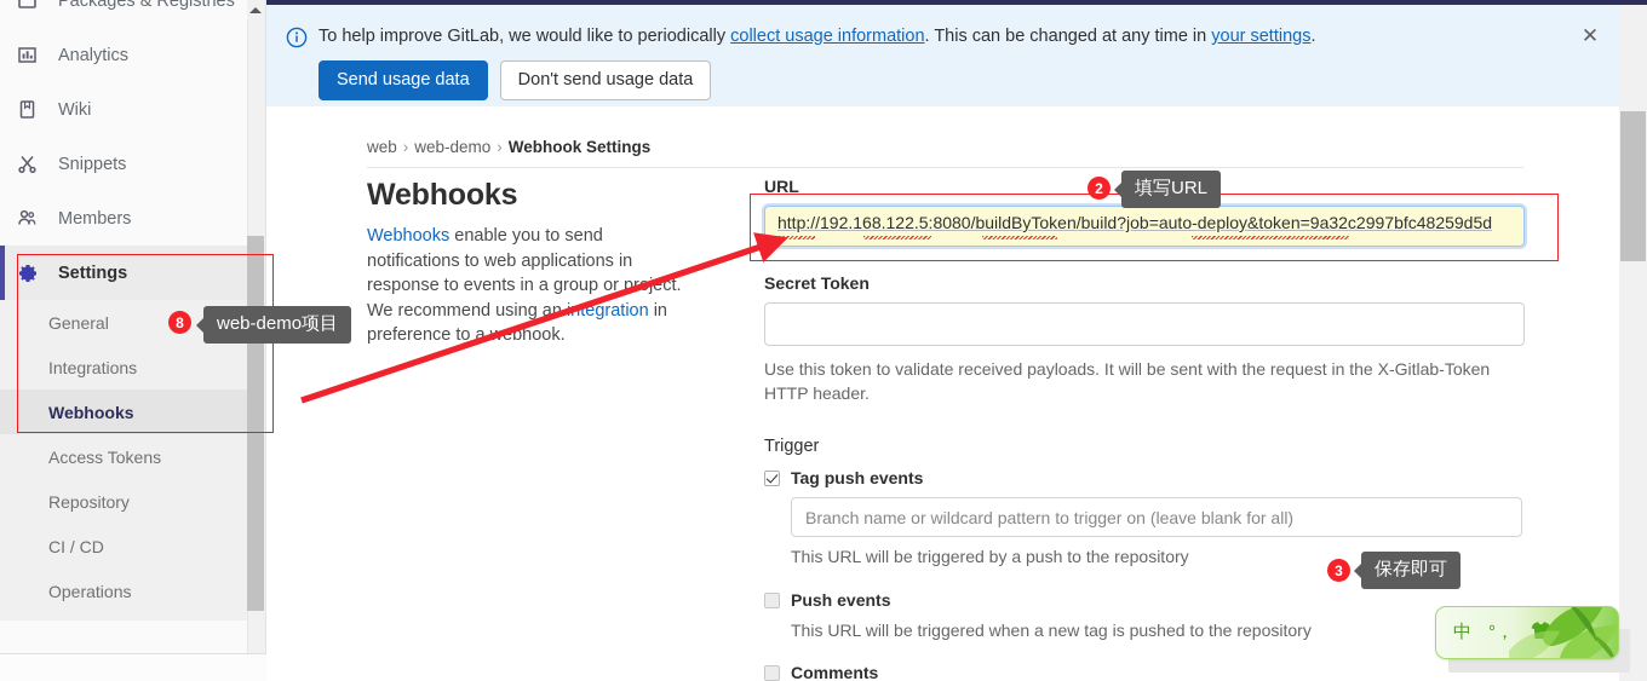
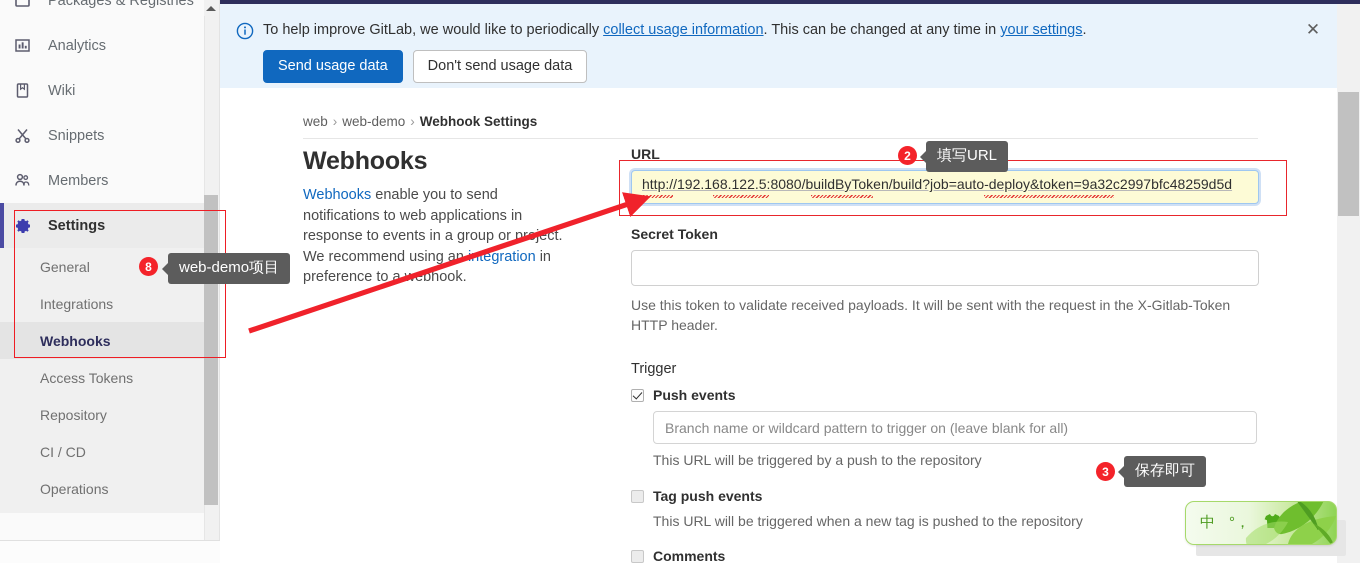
  Packages & Registries
  Analytics
  Wiki
  Snippets
  Members
  Settings
  General
  Integrations
  Webhooks
  Access Tokens
  Repository
  CI / CD
  Operations
  To help improve GitLab, we would like to periodically collect usage information. This can be changed at any time in your settings.
  Send usage data
  Don't send usage data
  ✕
  web › web-demo › Webhook Settings
  Webhooks
  Webhooks enable you to send notifications to web applications in response to events in a group or pect. We recommend using an tegration in preference to aebhook.
  URL
  http://192.168.122.5:8080/buildByToken/build?job=auto-deploy&token=9a32c2997bfc48259d5d
  Secret Token
  Use this token to validate received payloads. It will be sent with the request in the X-Gitlab-Token HTTP header.
  Trigger
- Tag push events
+ Push events
  Branch name or wildcard pattern to trigger on (leave blank for all)
  This URL will be triggered by a push to the repository
- Push events
+ Tag push events
  This URL will be triggered when a new tag is pushed to the repository
  Comments
  8
  web-demo项目
  2
  填写URL
  3
  保存即可
  中
  °，
